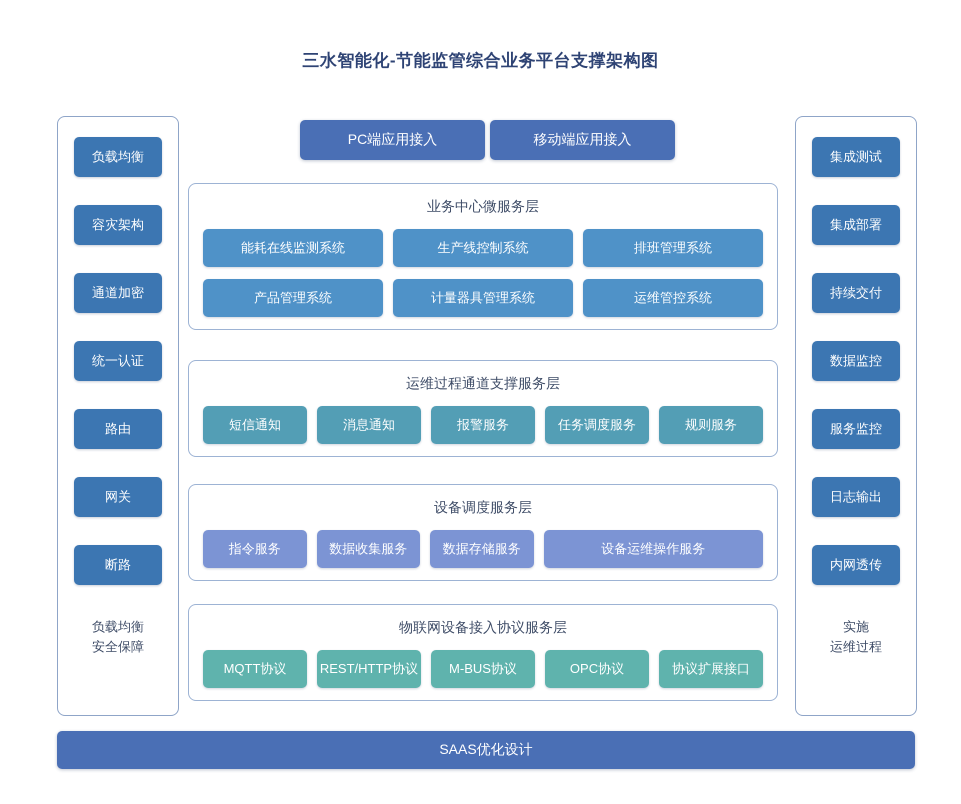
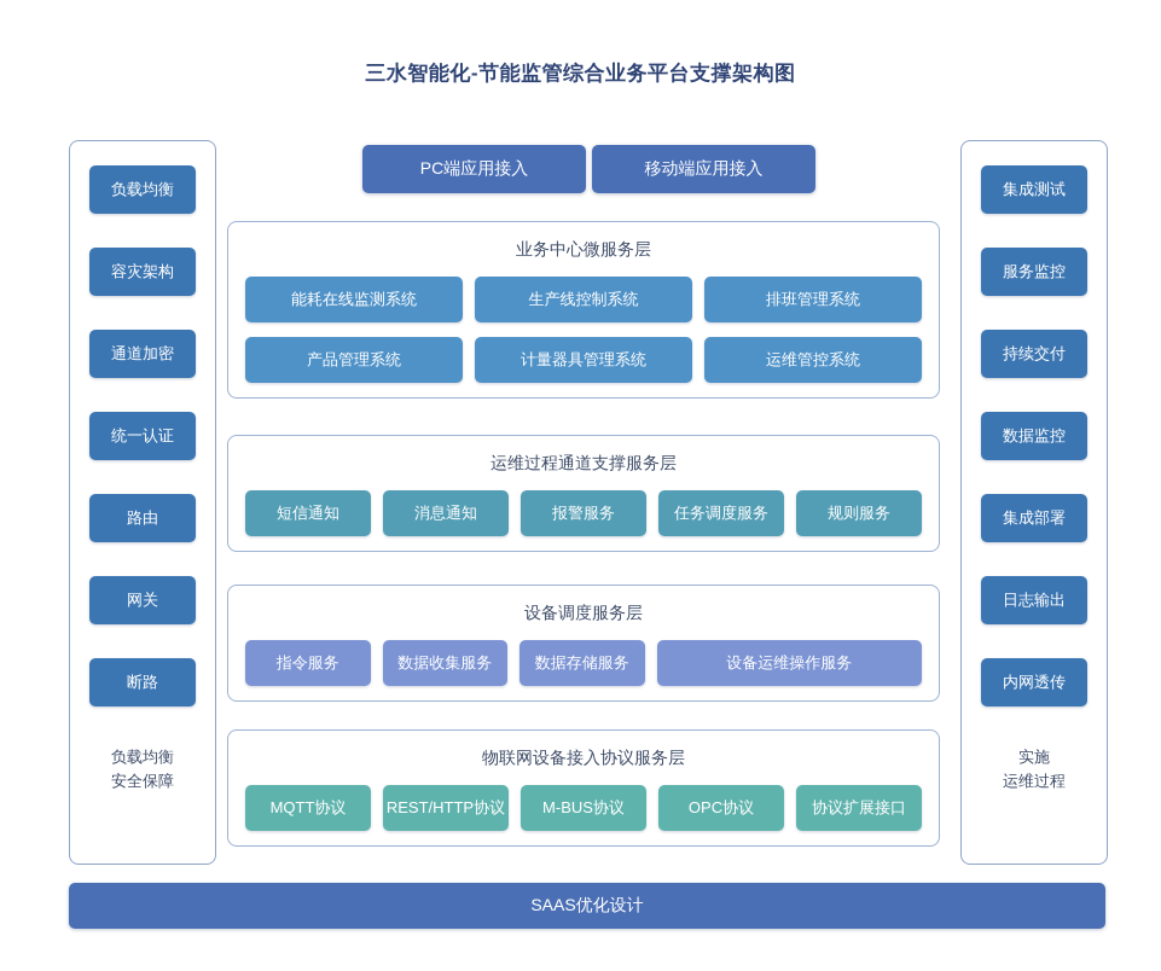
  三水智能化-节能监管综合业务平台支撑架构图
  负载均衡
  容灾架构
  通道加密
  统一认证
  路由
  网关
  断路
  负载均衡
  安全保障
  集成测试
- 集成部署
+ 服务监控
  持续交付
  数据监控
- 服务监控
+ 集成部署
  日志输出
  内网透传
  实施
  运维过程
  PC端应用接入
  移动端应用接入
  业务中心微服务层
  能耗在线监测系统
  生产线控制系统
  排班管理系统
  产品管理系统
  计量器具管理系统
  运维管控系统
  运维过程通道支撑服务层
  短信通知
  消息通知
  报警服务
  任务调度服务
  规则服务
  设备调度服务层
  指令服务
  数据收集服务
  数据存储服务
  设备运维操作服务
  物联网设备接入协议服务层
  MQTT协议
  REST/HTTP协议
  M-BUS协议
  OPC协议
  协议扩展接口
  SAAS优化设计
